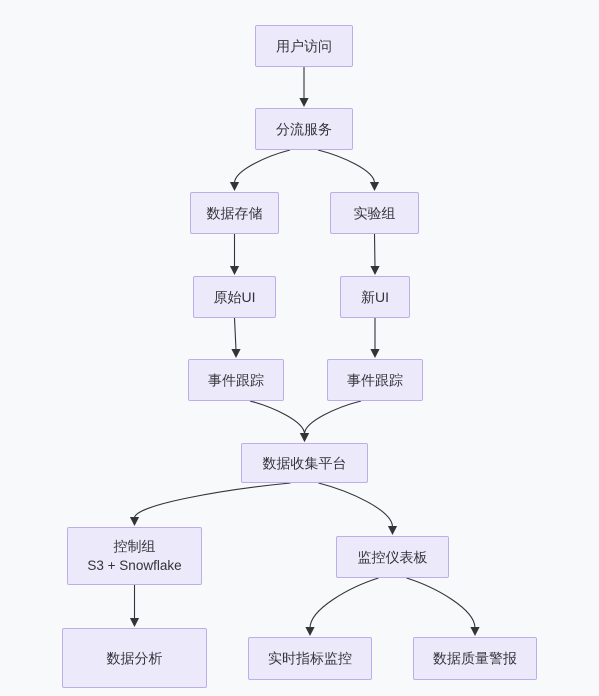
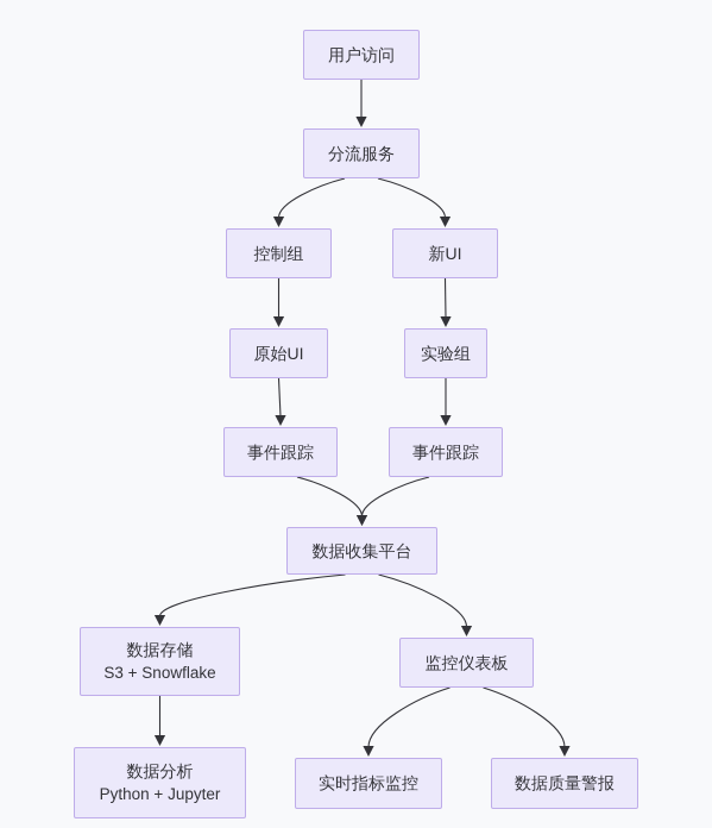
  用户访问
  分流服务
- 数据存储
+ 控制组
- 实验组
+ 新UI
  原始UI
- 新UI
+ 实验组
  事件跟踪
  事件跟踪
  数据收集平台
- 控制组
+ 数据存储
  S3 + Snowflake
  监控仪表板
  数据分析
+ Python + Jupyter
  实时指标监控
  数据质量警报
